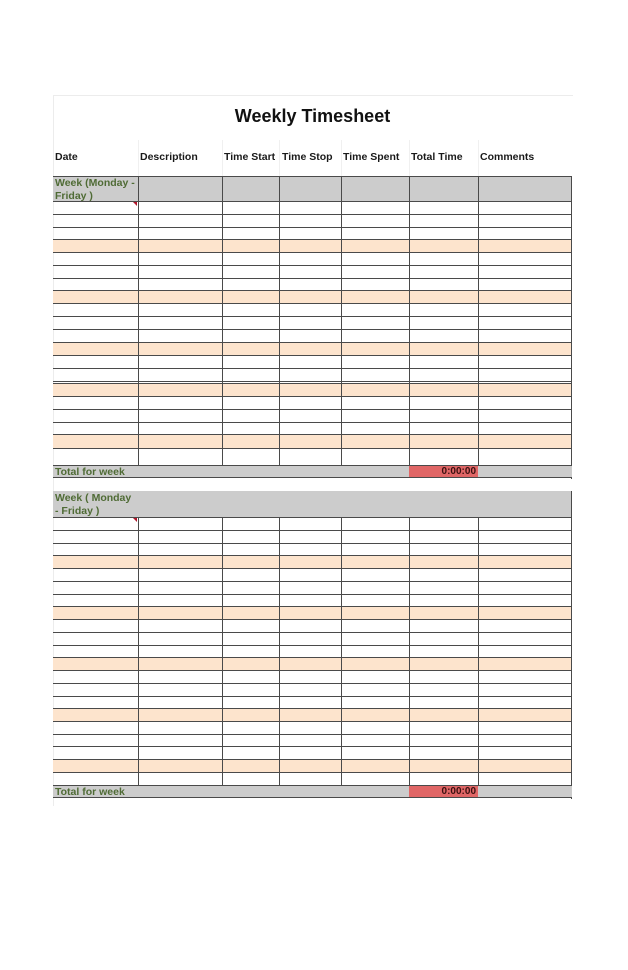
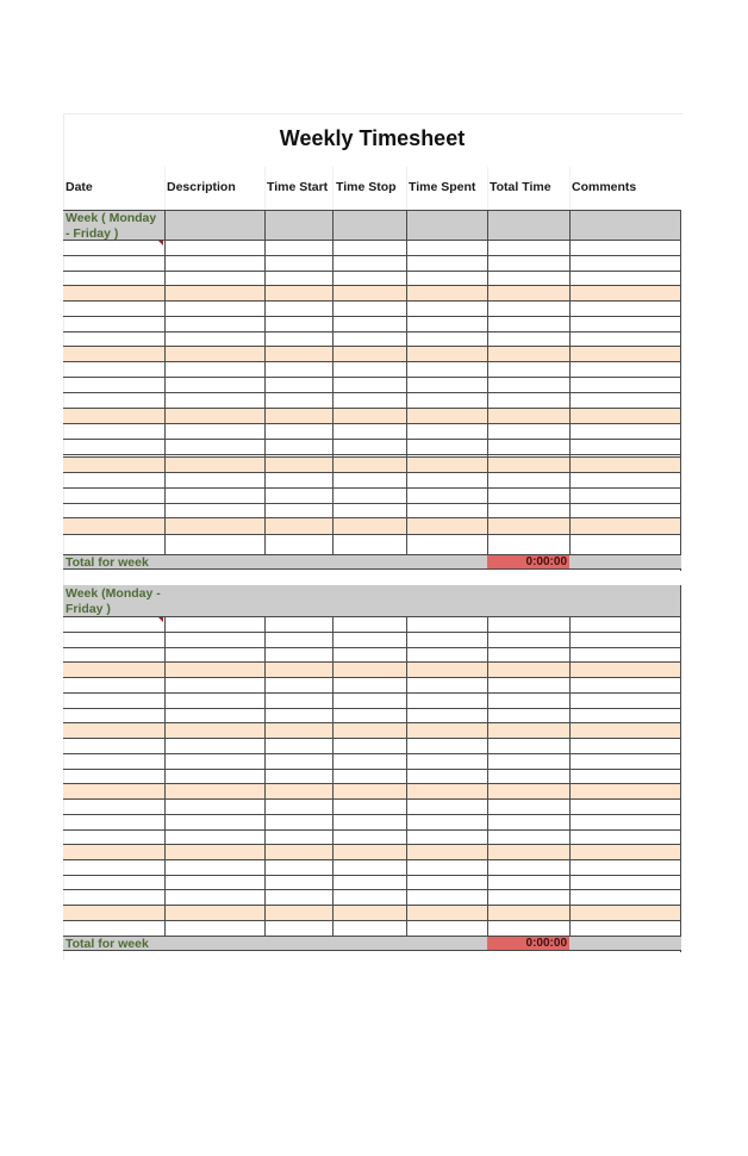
  Weekly Timesheet
  Date
  Description
  Time Start
  Time Stop
  Time Spent
  Total Time
  Comments
- Week (Monday - Friday )
+ Week ( Monday - Friday )
  Total for week
  0:00:00
- Week ( Monday - Friday )
+ Week (Monday - Friday )
  Total for week
  0:00:00
